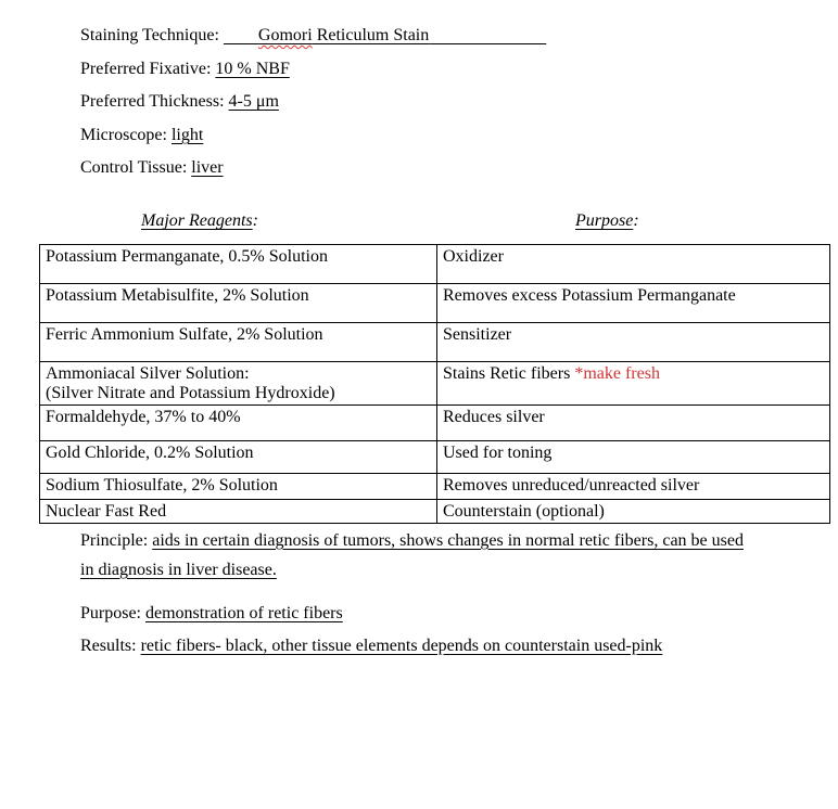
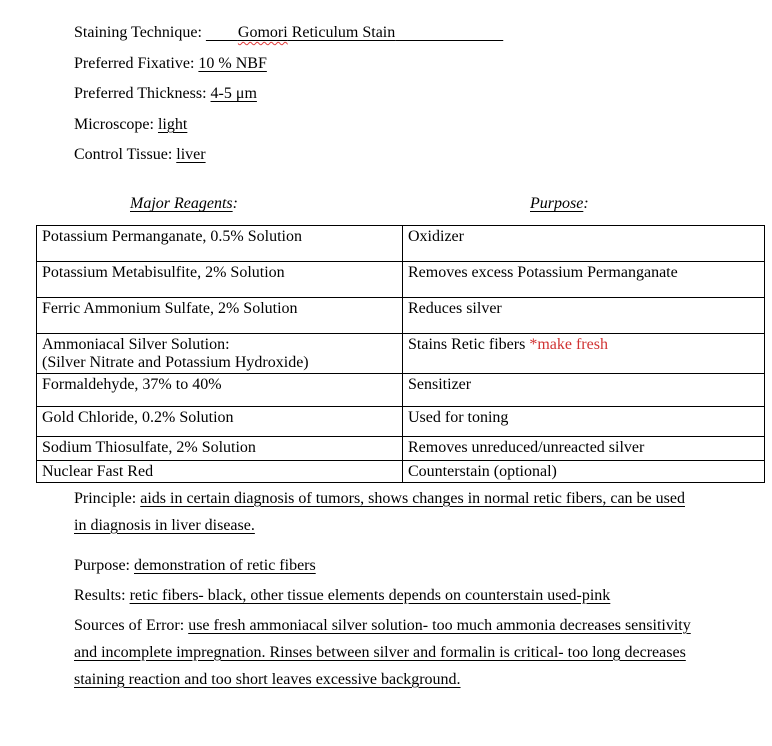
  Staining Technique: Gomori Reticulum Stain
  Preferred Fixative: 10 % NBF
  Preferred Thickness: 4-5 μm
  Microscope: light
  Control Tissue: liver
  Major Reagents:
  Purpose:
  Potassium Permanganate, 0.5% Solution	Oxidizer
  Potassium Metabisulfite, 2% Solution	Removes excess Potassium Permanganate
- Ferric Ammonium Sulfate, 2% Solution	Sensitizer
+ Ferric Ammonium Sulfate, 2% Solution	Reduces silver
  Ammoniacal Silver Solution:(Silver Nitrate and Potassium Hydroxide)	Stains Retic fibers *make fresh
- Formaldehyde, 37% to 40%	Reduces silver
+ Formaldehyde, 37% to 40%	Sensitizer
  Gold Chloride, 0.2% Solution	Used for toning
  Sodium Thiosulfate, 2% Solution	Removes unreduced/unreacted silver
  Nuclear Fast Red	Counterstain (optional)
  Principle: aids in certain diagnosis of tumors, shows changes in normal retic fibers, can be used in diagnosis in liver disease.
  Purpose: demonstration of retic fibers
  Results: retic fibers- black, other tissue elements depends on counterstain used-pink
+ Sources of Error: use fresh ammoniacal silver solution- too much ammonia decreases sensitivity and incomplete impregnation. Rinses between silver and formalin is critical- too long decreases staining reaction and too short leaves excessive background.
